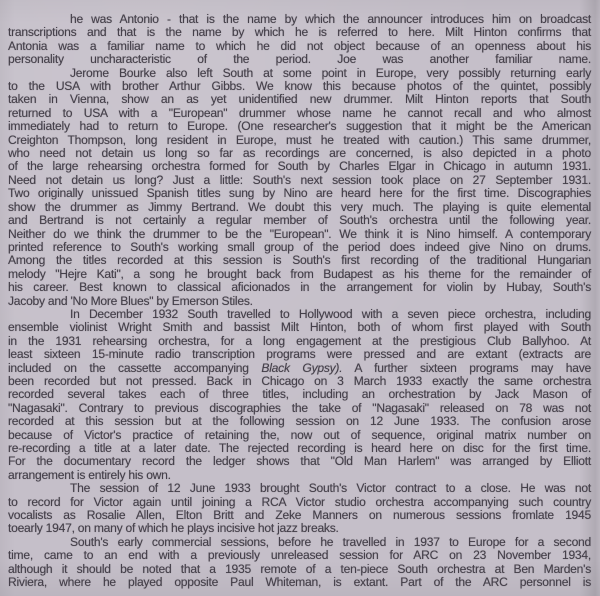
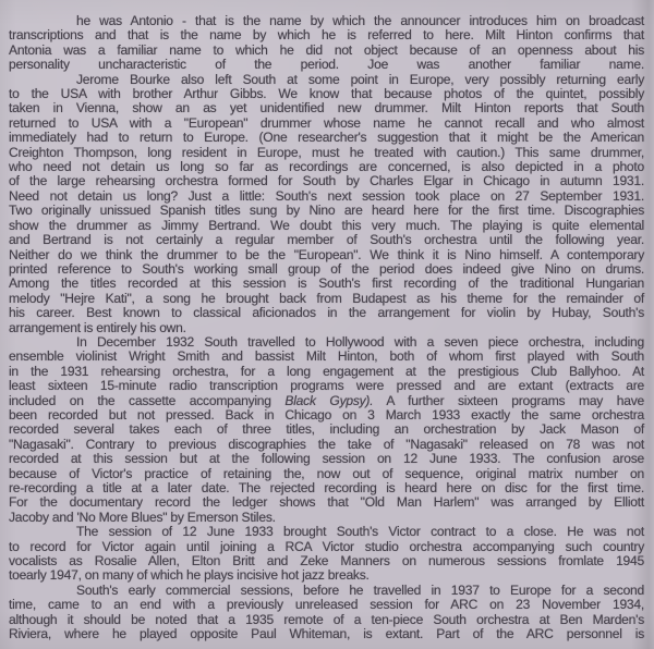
  he was Antonio - that is the name by which the announcer introduces him on broadcast
  transcriptions and that is the name by which he is referred to here. Milt Hinton confirms that
  Antonia was a familiar name to which he did not object because of an openness about his
  personality uncharacteristic of the period. Joe was another familiar name.
  Jerome Bourke also left South at some point in Europe, very possibly returning early
- to the USA with brother Arthur Gibbs. We know this because photos of the quintet, possibly
+ to the USA with brother Arthur Gibbs. We know that because photos of the quintet, possibly
  taken in Vienna, show an as yet unidentified new drummer. Milt Hinton reports that South
  returned to USA with a "European" drummer whose name he cannot recall and who almost
  immediately had to return to Europe. (One researcher's suggestion that it might be the American
  Creighton Thompson, long resident in Europe, must he treated with caution.) This same drummer,
  who need not detain us long so far as recordings are concerned, is also depicted in a photo
  of the large rehearsing orchestra formed for South by Charles Elgar in Chicago in autumn 1931.
  Need not detain us long? Just a little: South's next session took place on 27 September 1931.
  Two originally unissued Spanish titles sung by Nino are heard here for the first time. Discographies
  show the drummer as Jimmy Bertrand. We doubt this very much. The playing is quite elemental
  and Bertrand is not certainly a regular member of South's orchestra until the following year.
  Neither do we think the drummer to be the "European". We think it is Nino himself. A contemporary
  printed reference to South's working small group of the period does indeed give Nino on drums.
  Among the titles recorded at this session is South's first recording of the traditional Hungarian
  melody "Hejre Kati", a song he brought back from Budapest as his theme for the remainder of
  his career. Best known to classical aficionados in the arrangement for violin by Hubay, South's
- Jacoby and 'No More Blues" by Emerson Stiles.
+ arrangement is entirely his own.
  In December 1932 South travelled to Hollywood with a seven piece orchestra, including
  ensemble violinist Wright Smith and bassist Milt Hinton, both of whom first played with South
  in the 1931 rehearsing orchestra, for a long engagement at the prestigious Club Ballyhoo. At
  least sixteen 15-minute radio transcription programs were pressed and are extant (extracts are
  included on the cassette accompanying Black Gypsy). A further sixteen programs may have
  been recorded but not pressed. Back in Chicago on 3 March 1933 exactly the same orchestra
  recorded several takes each of three titles, including an orchestration by Jack Mason of
  "Nagasaki". Contrary to previous discographies the take of "Nagasaki" released on 78 was not
  recorded at this session but at the following session on 12 June 1933. The confusion arose
  because of Victor's practice of retaining the, now out of sequence, original matrix number on
  re-recording a title at a later date. The rejected recording is heard here on disc for the first time.
  For the documentary record the ledger shows that "Old Man Harlem" was arranged by Elliott
- arrangement is entirely his own.
+ Jacoby and 'No More Blues" by Emerson Stiles.
  The session of 12 June 1933 brought South's Victor contract to a close. He was not
  to record for Victor again until joining a RCA Victor studio orchestra accompanying such country
  vocalists as Rosalie Allen, Elton Britt and Zeke Manners on numerous sessions fromlate 1945
  toearly 1947, on many of which he plays incisive hot jazz breaks.
  South's early commercial sessions, before he travelled in 1937 to Europe for a second
  time, came to an end with a previously unreleased session for ARC on 23 November 1934,
  although it should be noted that a 1935 remote of a ten-piece South orchestra at Ben Marden's
  Riviera, where he played opposite Paul Whiteman, is extant. Part of the ARC personnel is
